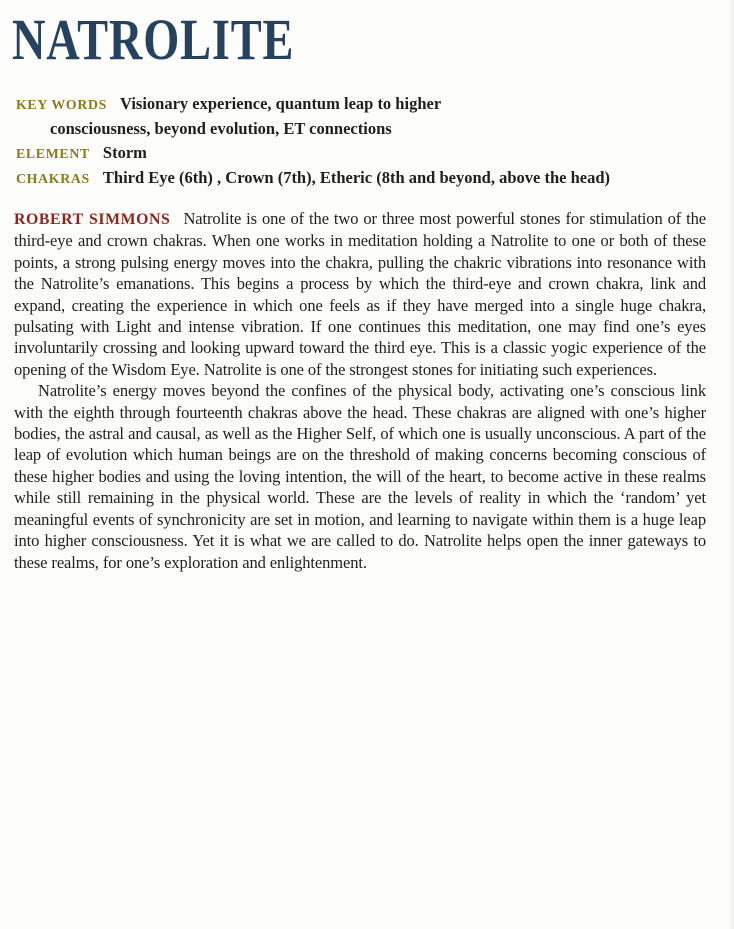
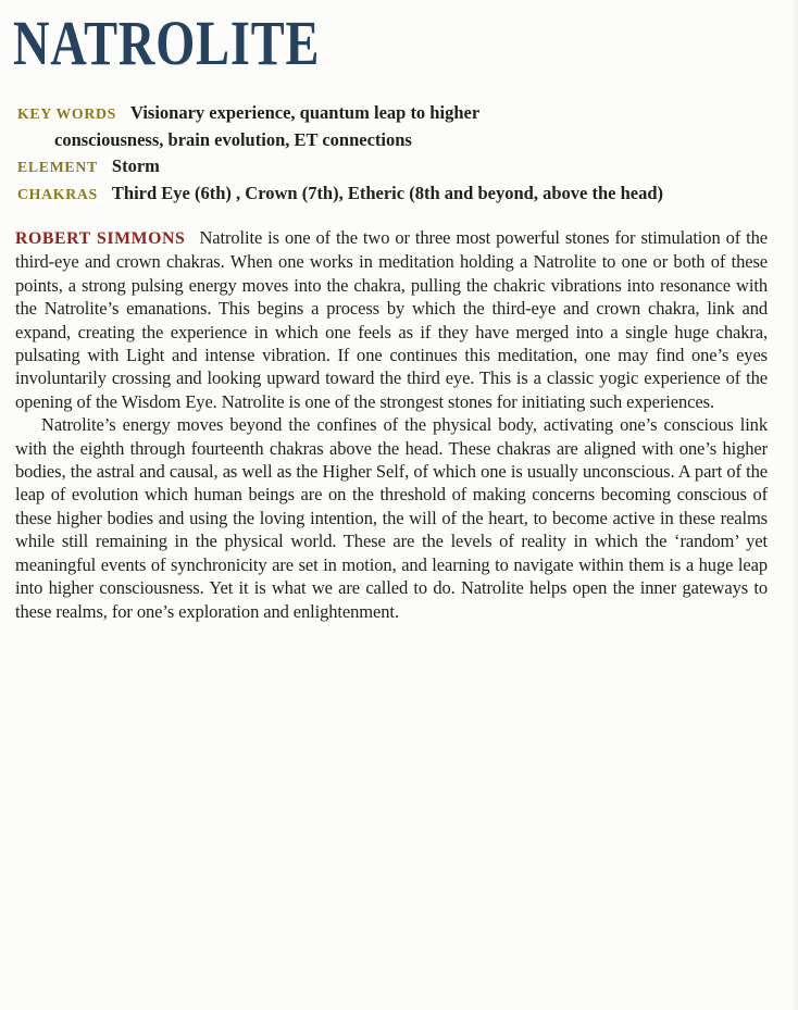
  NATROLITE
- KEY WORDS Visionary experience, quantum leap to higher consciousness, beyond evolution, ET connections
+ KEY WORDS Visionary experience, quantum leap to higher consciousness, brain evolution, ET connections
  ELEMENT Storm
  CHAKRAS Third Eye (6th) , Crown (7th), Etheric (8th and beyond, above the head)
  ROBERT SIMMONS Natrolite is one of the two or three most powerful stones for stimulation of the third-eye and crown chakras. When one works in meditation holding a Natrolite to one or both of these points, a strong pulsing energy moves into the chakra, pulling the chakric vibrations into resonance with the Natrolite’s emanations. This begins a process by which the third-eye and crown chakra, link and expand, creating the experience in which one feels as if they have merged into a single huge chakra, pulsating with Light and intense vibration. If one continues this meditation, one may find one’s eyes involuntarily crossing and looking upward toward the third eye. This is a classic yogic experience of the opening of the Wisdom Eye. Natrolite is one of the strongest stones for initiating such experiences.
  Natrolite’s energy moves beyond the confines of the physical body, activating one’s conscious link with the eighth through fourteenth chakras above the head. These chakras are aligned with one’s higher bodies, the astral and causal, as well as the Higher Self, of which one is usually unconscious. A part of the leap of evolution which human beings are on the threshold of making concerns becoming conscious of these higher bodies and using the loving intention, the will of the heart, to become active in these realms while still remaining in the physical world. These are the levels of reality in which the ‘random’ yet meaningful events of synchronicity are set in motion, and learning to navigate within them is a huge leap into higher consciousness. Yet it is what we are called to do. Natrolite helps open the inner gateways to these realms, for one’s exploration and enlightenment.
